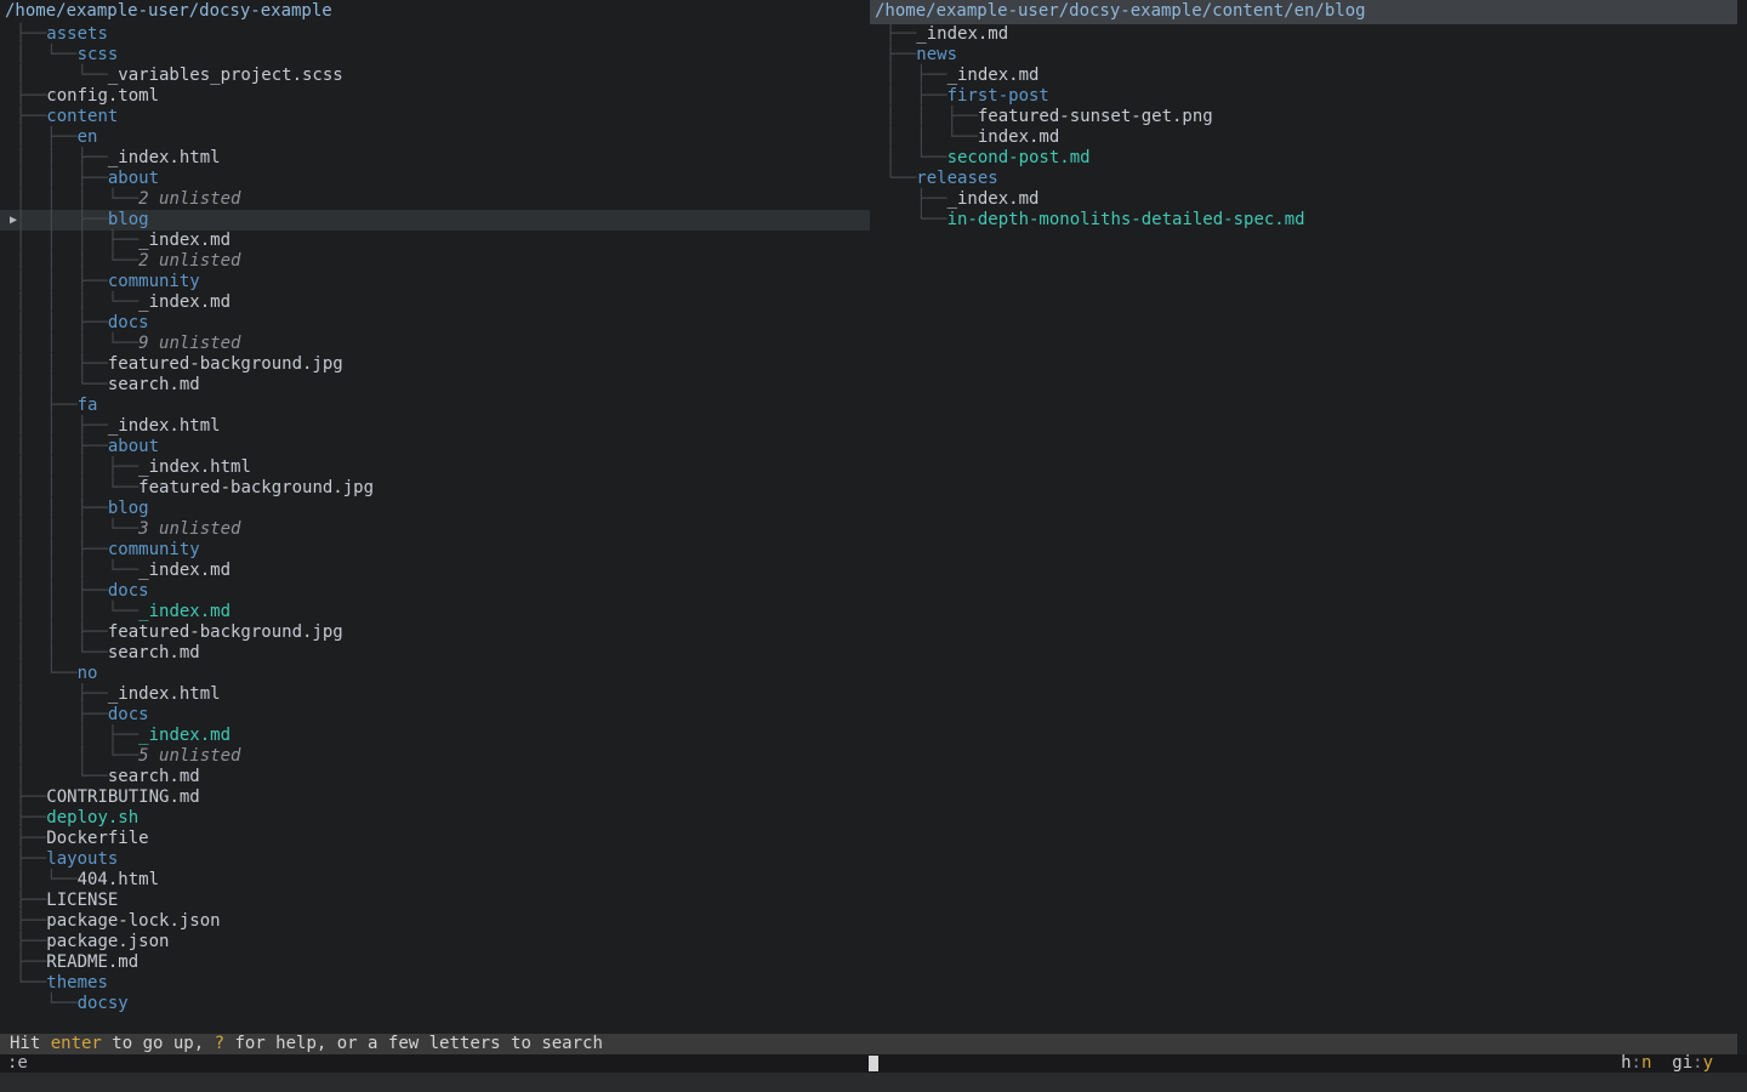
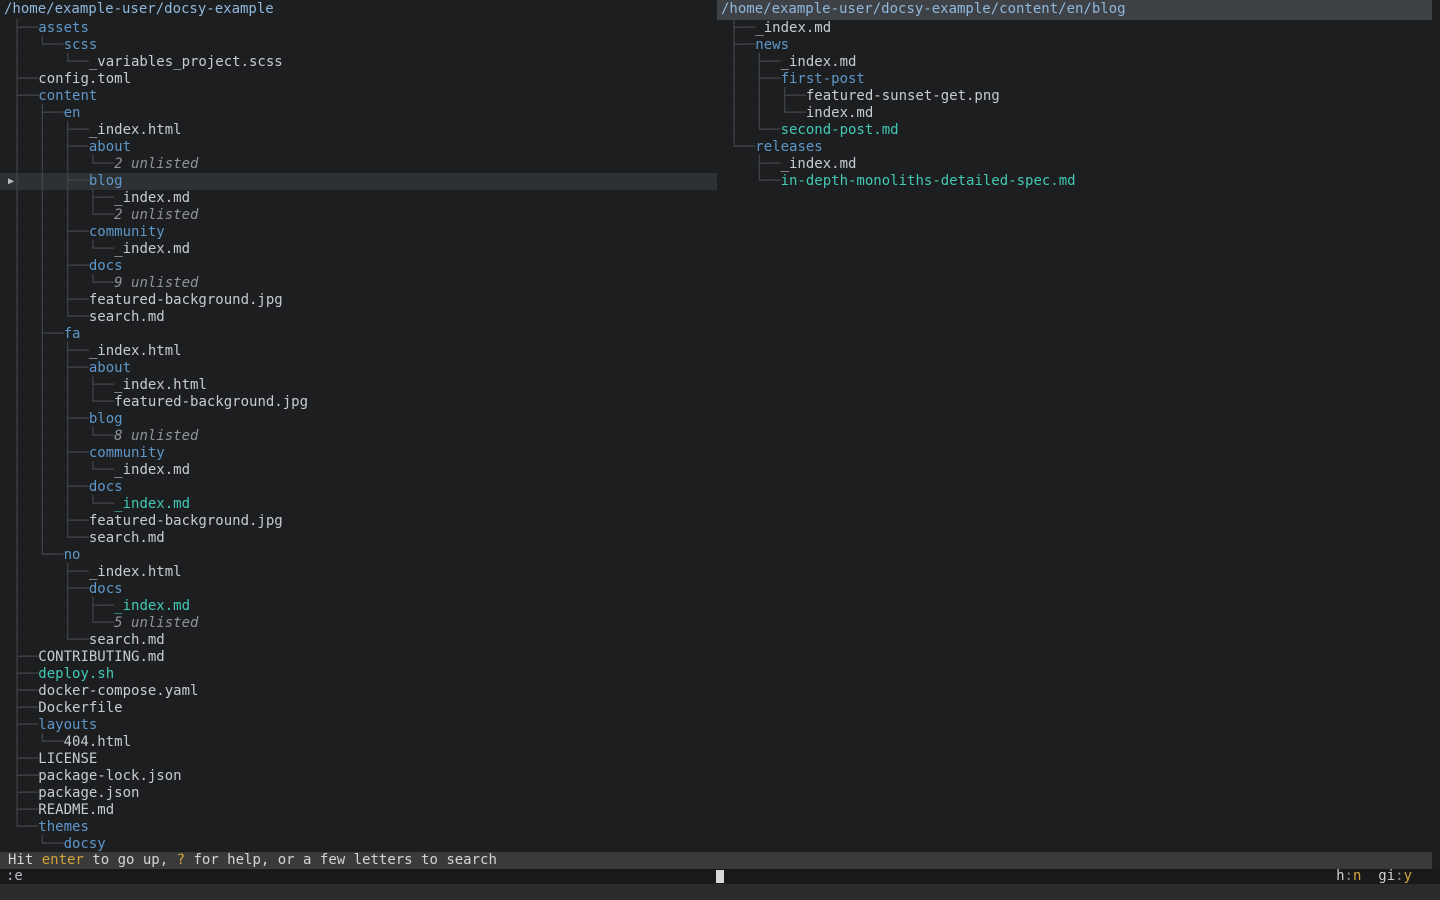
  /home/example-user/docsy-example
  ├──assets
  │ └──scss
  │ └──_variables_project.scss
  ├──config.toml
  ├──content
  │ ├──en
  │ │ ├──_index.html
  │ │ ├──about
  │ │ │ └──2 unlisted
  ▶
  │ │ ├──blog
  │ │ │ ├──_index.md
  │ │ │ └──2 unlisted
  │ │ ├──community
  │ │ │ └──_index.md
  │ │ ├──docs
  │ │ │ └──9 unlisted
  │ │ ├──featured-background.jpg
  │ │ └──search.md
  │ ├──fa
  │ │ ├──_index.html
  │ │ ├──about
  │ │ │ ├──_index.html
  │ │ │ └──featured-background.jpg
  │ │ ├──blog
- │ │ │ └──3 unlisted
+ │ │ │ └──8 unlisted
  │ │ ├──community
  │ │ │ └──_index.md
  │ │ ├──docs
  │ │ │ └──_index.md
  │ │ ├──featured-background.jpg
  │ │ └──search.md
  │ └──no
  │ ├──_index.html
  │ ├──docs
  │ │ ├──_index.md
  │ │ └──5 unlisted
  │ └──search.md
  ├──CONTRIBUTING.md
  ├──deploy.sh
+ ├──docker-compose.yaml
  ├──Dockerfile
  ├──layouts
  │ └──404.html
  ├──LICENSE
  ├──package-lock.json
  ├──package.json
  ├──README.md
  └──themes
  └──docsy
  /home/example-user/docsy-example/content/en/blog
  ├──_index.md
  ├──news
  │ ├──_index.md
  │ ├──first-post
  │ │ ├──featured-sunset-get.png
  │ │ └──index.md
  │ └──second-post.md
  └──releases
  ├──_index.md
  └──in-depth-monoliths-detailed-spec.md
  Hit enter to go up, ? for help, or a few letters to search
  :e
  h:n gi:y
